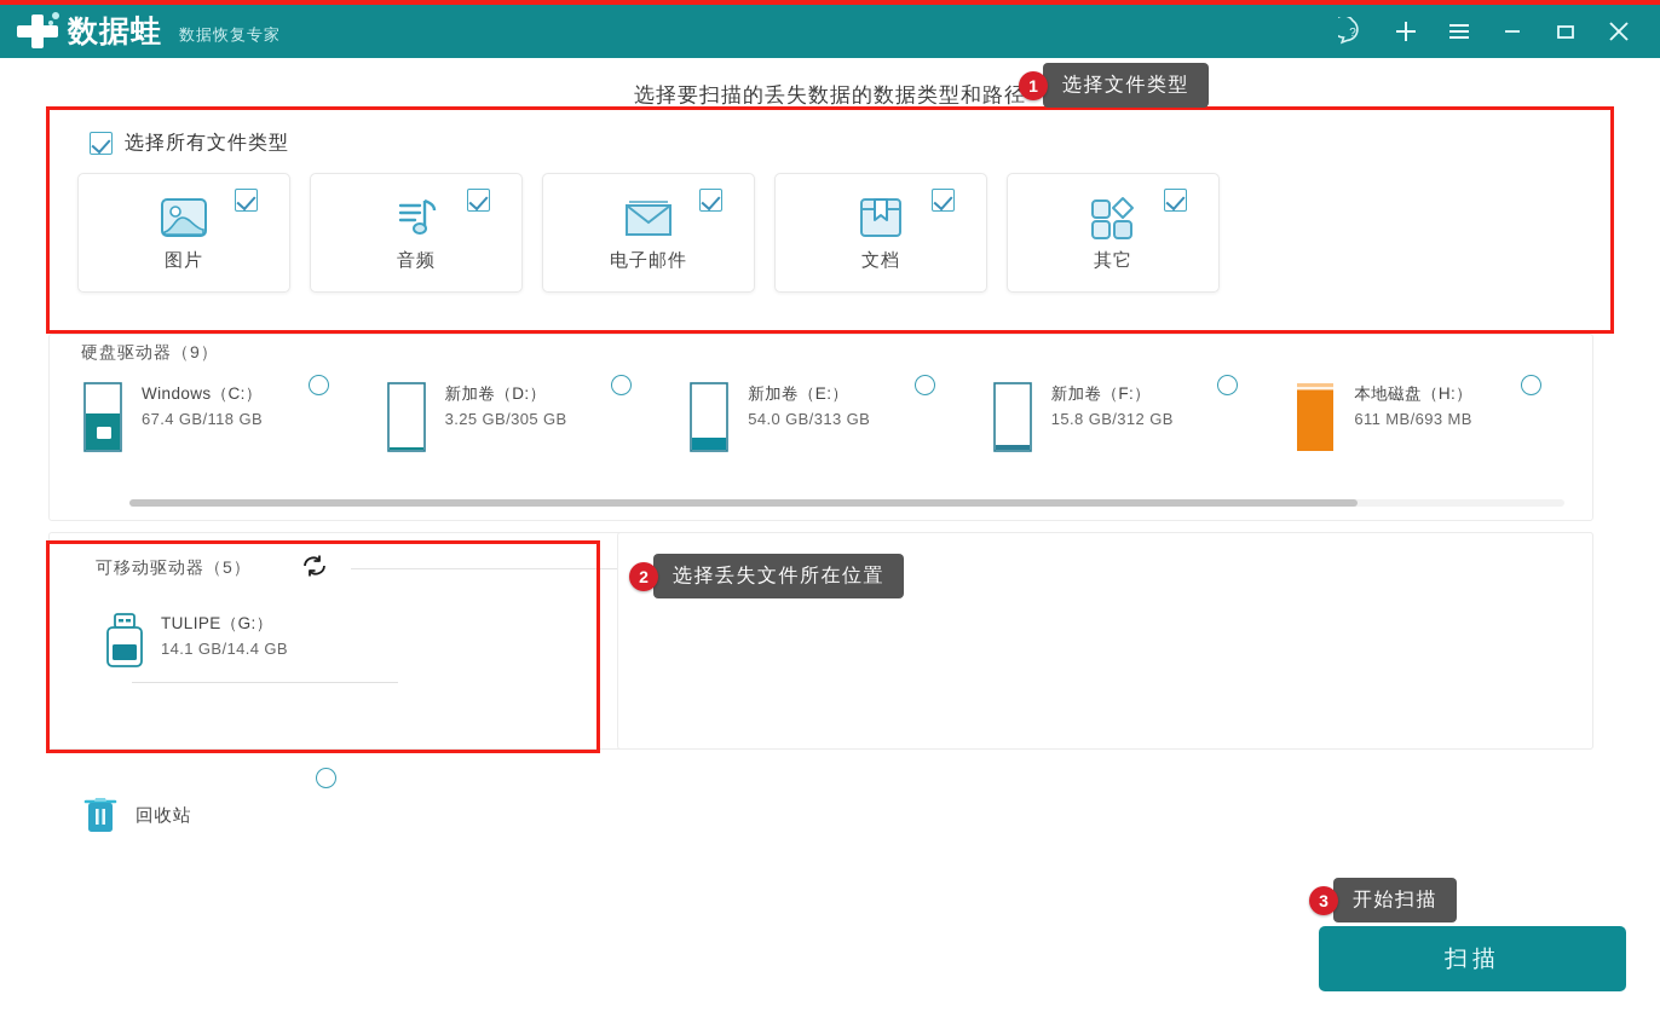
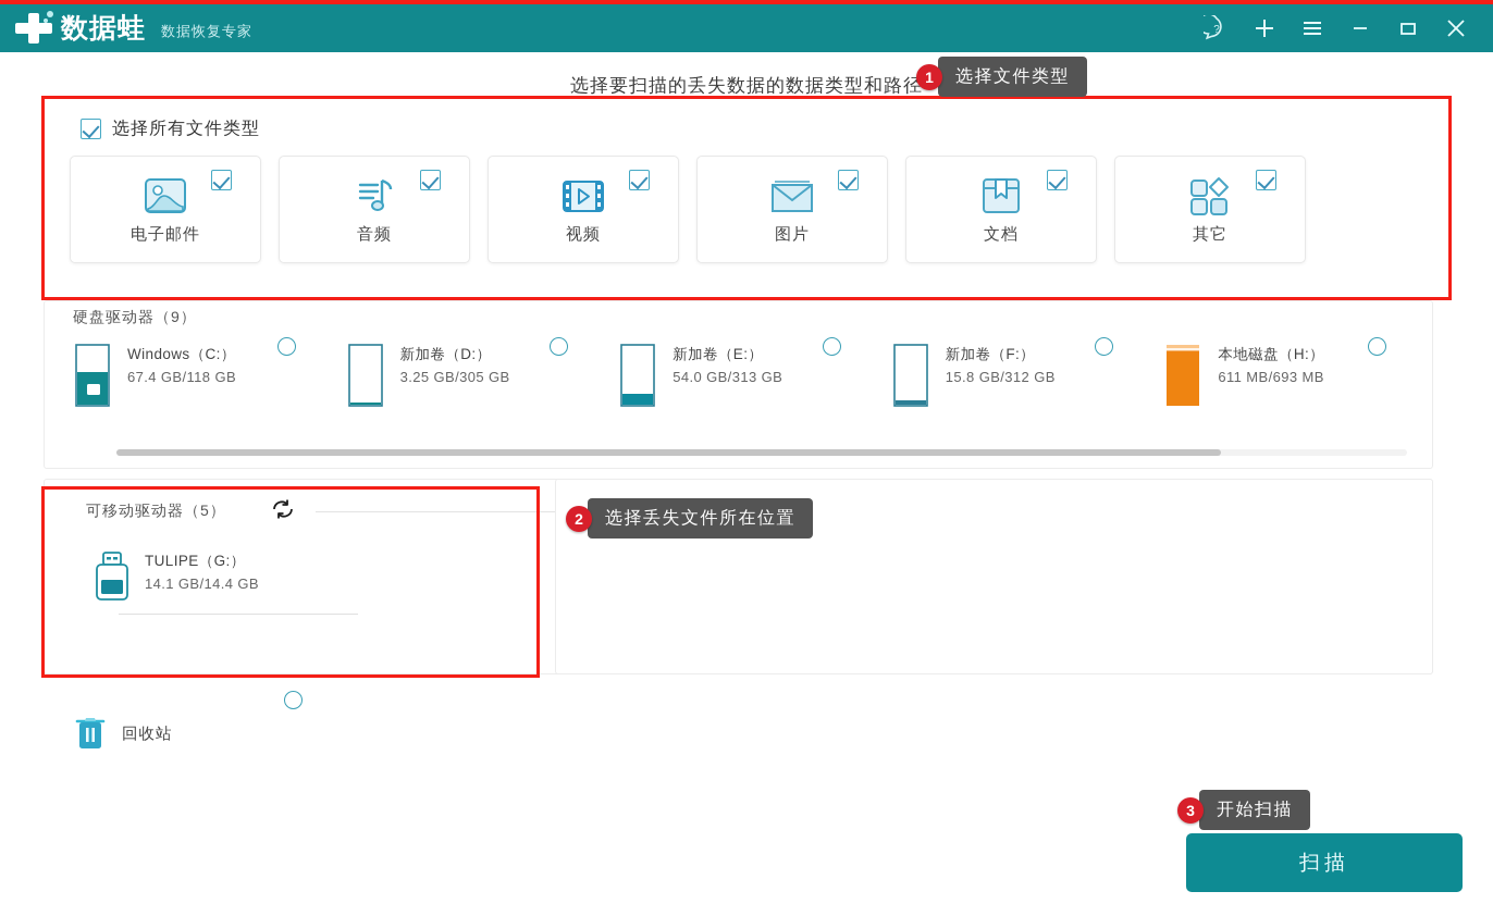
  数据蛙
  数据恢复专家
  ?
  选择要扫描的丢失数据的数据类型和路径
  选择所有文件类型
- 图片
+ 电子邮件
  音频
+ 视频
- 电子邮件
+ 图片
  文档
  其它
  硬盘驱动器（9）
  Windows（C:）
  67.4 GB/118 GB
  新加卷（D:）
  3.25 GB/305 GB
  新加卷（E:）
  54.0 GB/313 GB
  新加卷（F:）
  15.8 GB/312 GB
  本地磁盘（H:）
  611 MB/693 MB
  可移动驱动器（5）
  TULIPE（G:）
  14.1 GB/14.4 GB
  回收站
  扫描
  1
  选择文件类型
  2
  选择丢失文件所在位置
  3
  开始扫描
